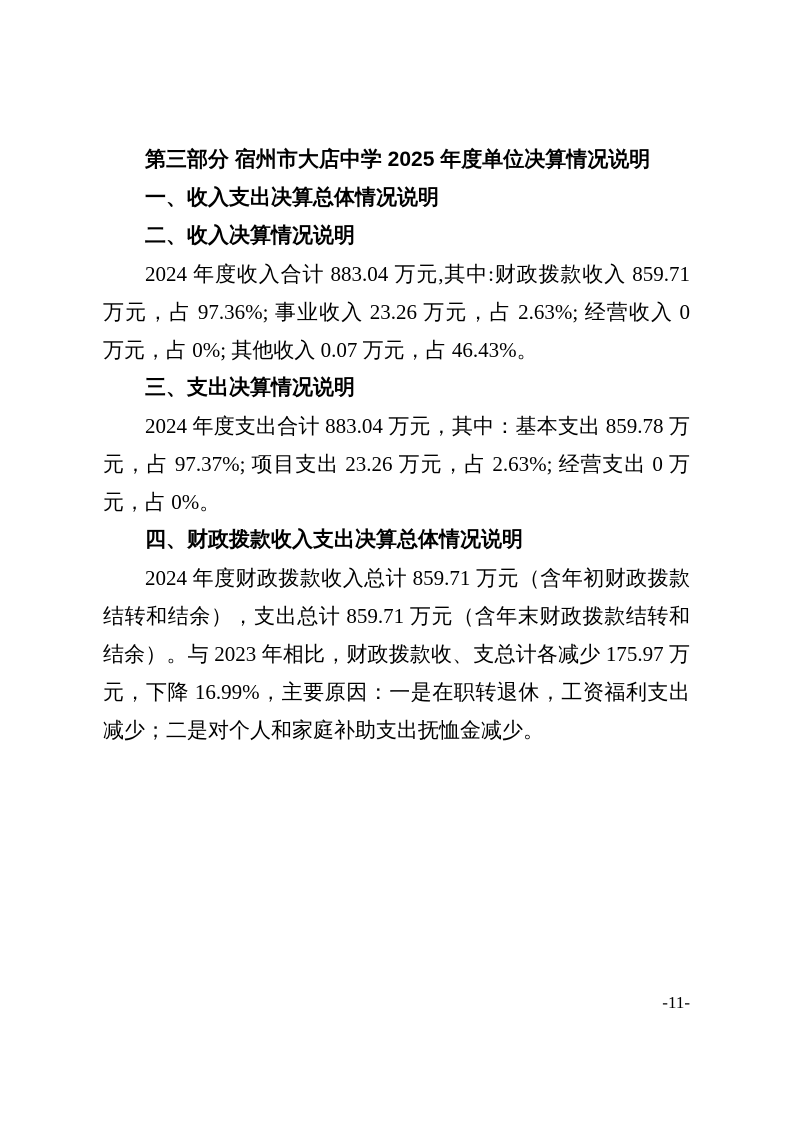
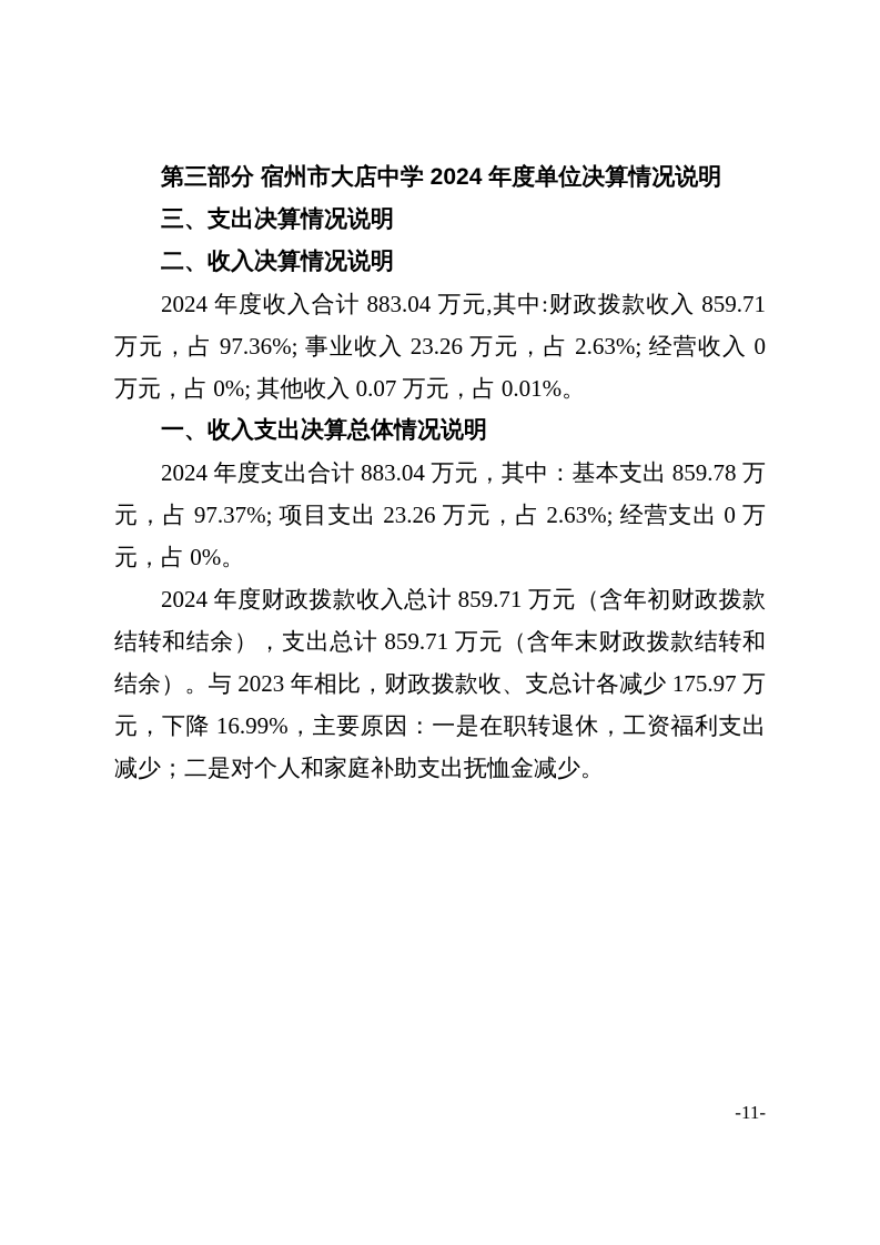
- 第三部分 宿州市大店中学 2025 年度单位决算情况说明
+ 第三部分 宿州市大店中学 2024 年度单位决算情况说明
- 一、收入支出决算总体情况说明
+ 三、支出决算情况说明
  二、收入决算情况说明
- 2024 年度收入合计 883.04 万元,其中:财政拨款收入 859.71 万元，占 97.36%; 事业收入 23.26 万元，占 2.63%; 经营收入 0 万元，占 0%; 其他收入 0.07 万元，占 46.43%。
+ 2024 年度收入合计 883.04 万元,其中:财政拨款收入 859.71 万元，占 97.36%; 事业收入 23.26 万元，占 2.63%; 经营收入 0 万元，占 0%; 其他收入 0.07 万元，占 0.01%。
- 三、支出决算情况说明
+ 一、收入支出决算总体情况说明
  2024 年度支出合计 883.04 万元，其中：基本支出 859.78 万元，占 97.37%; 项目支出 23.26 万元，占 2.63%; 经营支出 0 万元，占 0%。
- 四、财政拨款收入支出决算总体情况说明
  2024 年度财政拨款收入总计 859.71 万元（含年初财政拨款结转和结余），支出总计 859.71 万元（含年末财政拨款结转和结余）。与 2023 年相比，财政拨款收、支总计各减少 175.97 万元，下降 16.99%，主要原因：一是在职转退休，工资福利支出减少；二是对个人和家庭补助支出抚恤金减少。
  -11-
